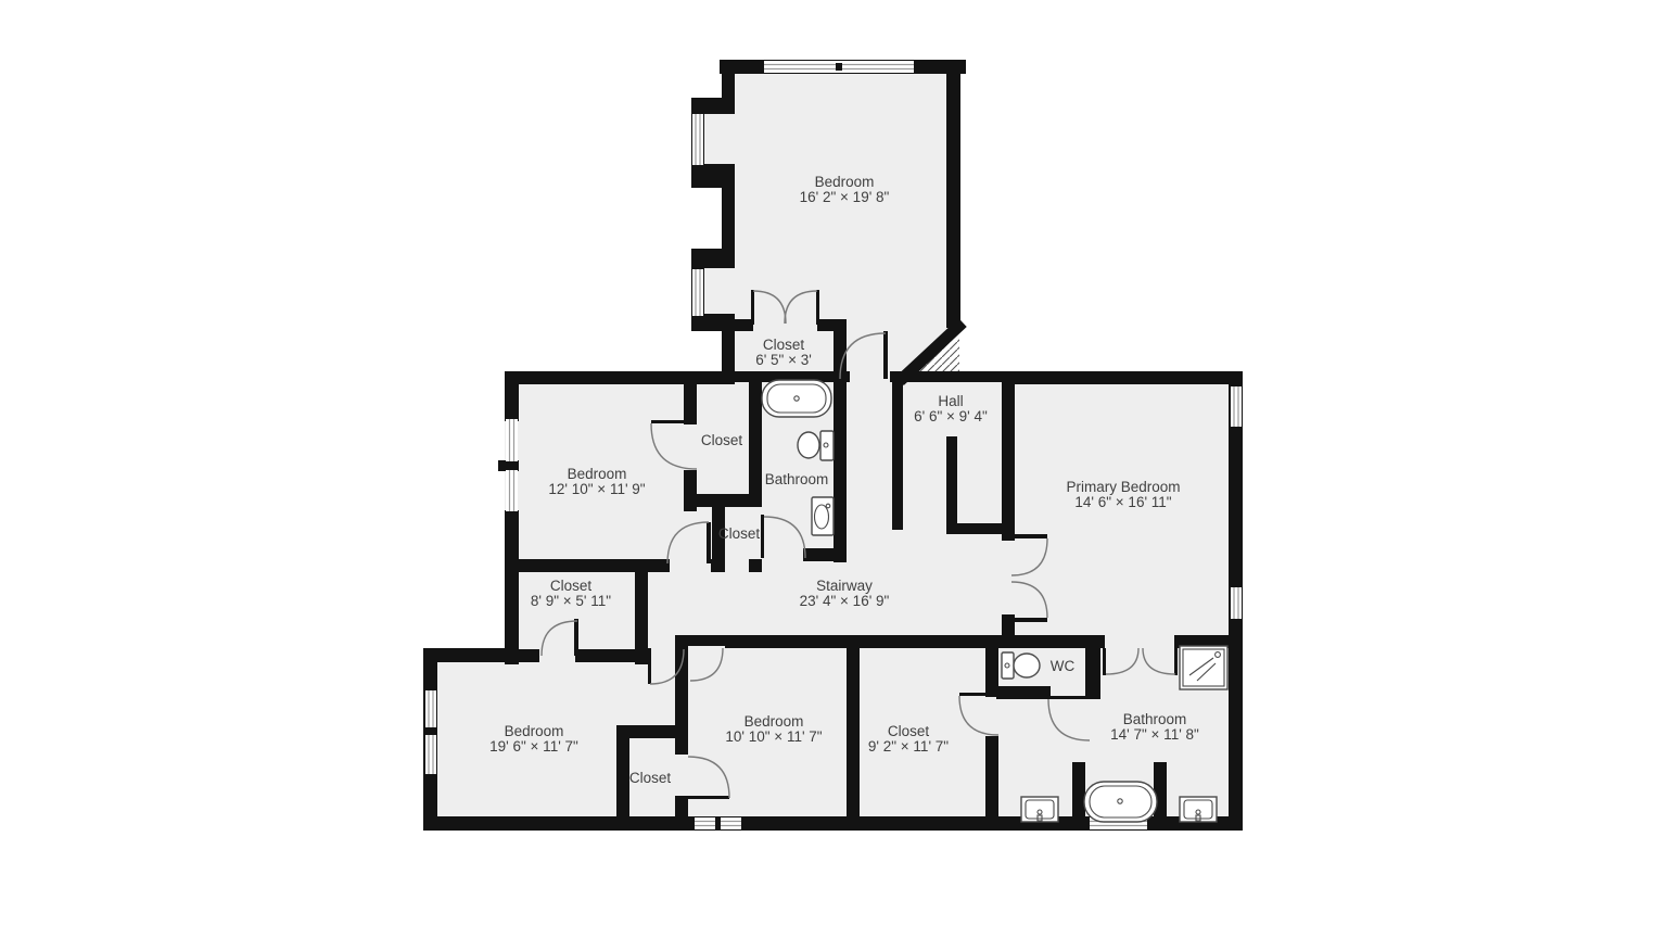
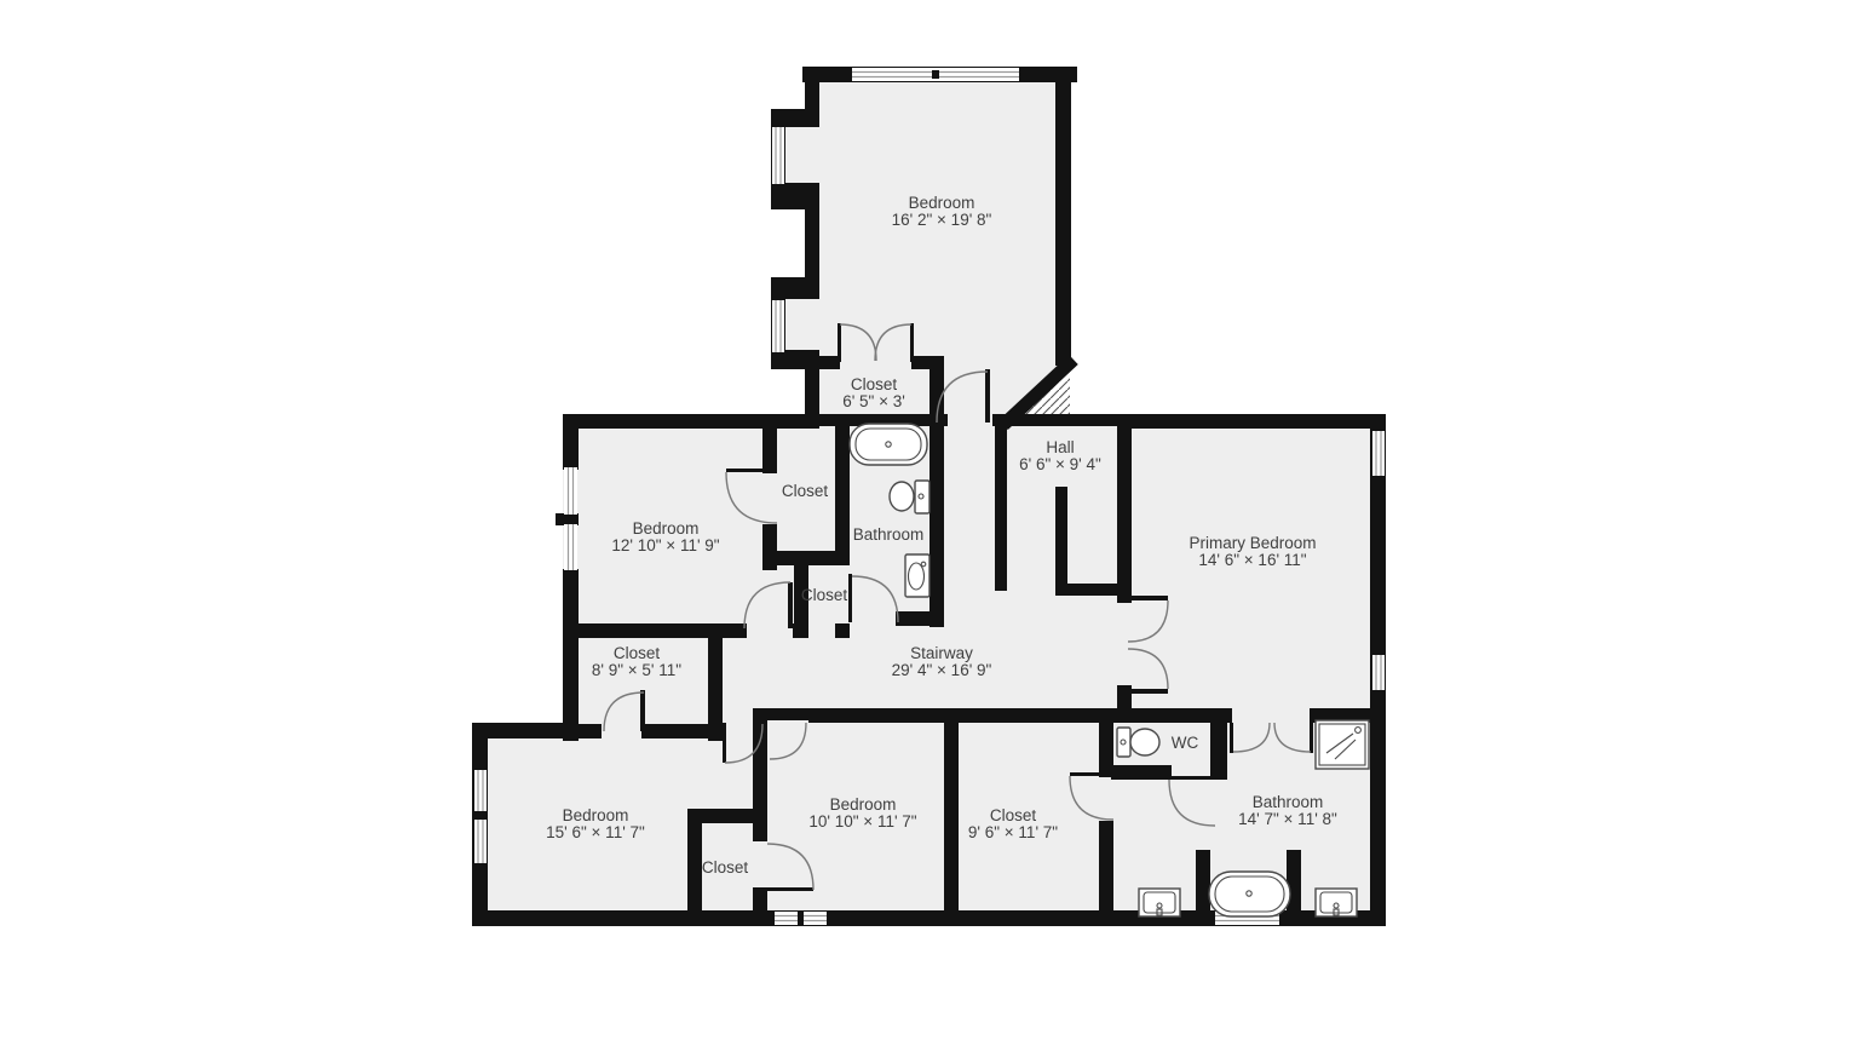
  Bedroom
  16' 2" × 19' 8"
  Closet
  6' 5" × 3'
  Hall
  6' 6" × 9' 4"
  Closet
  Bedroom
  12' 10" × 11' 9"
  Bathroom
  Closet
  Primary Bedroom
  14' 6" × 16' 11"
  Closet
  8' 9" × 5' 11"
  Stairway
- 23' 4" × 16' 9"
+ 29' 4" × 16' 9"
  Bedroom
- 19' 6" × 11' 7"
+ 15' 6" × 11' 7"
  Bedroom
  10' 10" × 11' 7"
  Closet
- 9' 2" × 11' 7"
+ 9' 6" × 11' 7"
  WC
  Bathroom
  14' 7" × 11' 8"
  Closet
